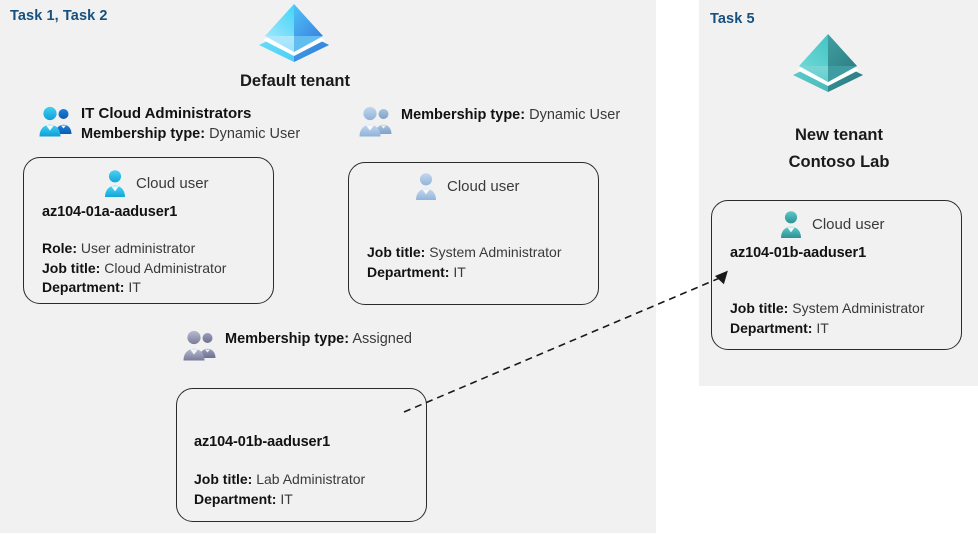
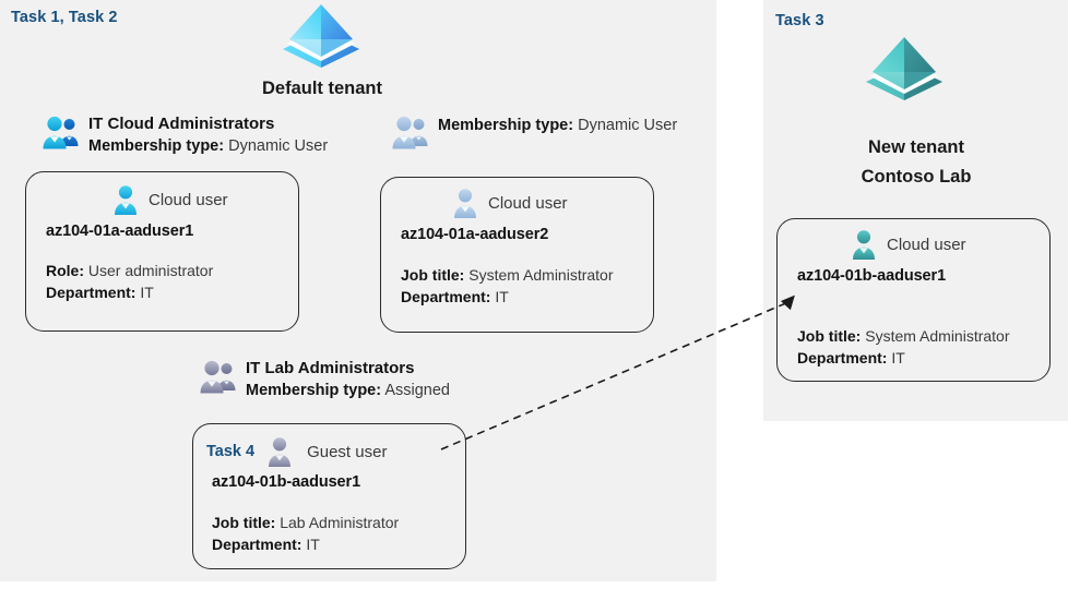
  Task 1, Task 2
- Task 5
+ Task 3
  Default tenant
  New tenant
  Contoso Lab
  IT Cloud Administrators
  Membership type: Dynamic User
  Membership type: Dynamic User
+ IT Lab Administrators
  Membership type: Assigned
  Cloud user
  az104-01a-aaduser1
  Role: User administrator
- Job title: Cloud Administrator
  Department: IT
  Cloud user
+ az104-01a-aaduser2
  Job title: System Administrator
  Department: IT
+ Task 4
+ Guest user
  az104-01b-aaduser1
  Job title: Lab Administrator
  Department: IT
  Cloud user
  az104-01b-aaduser1
  Job title: System Administrator
  Department: IT
